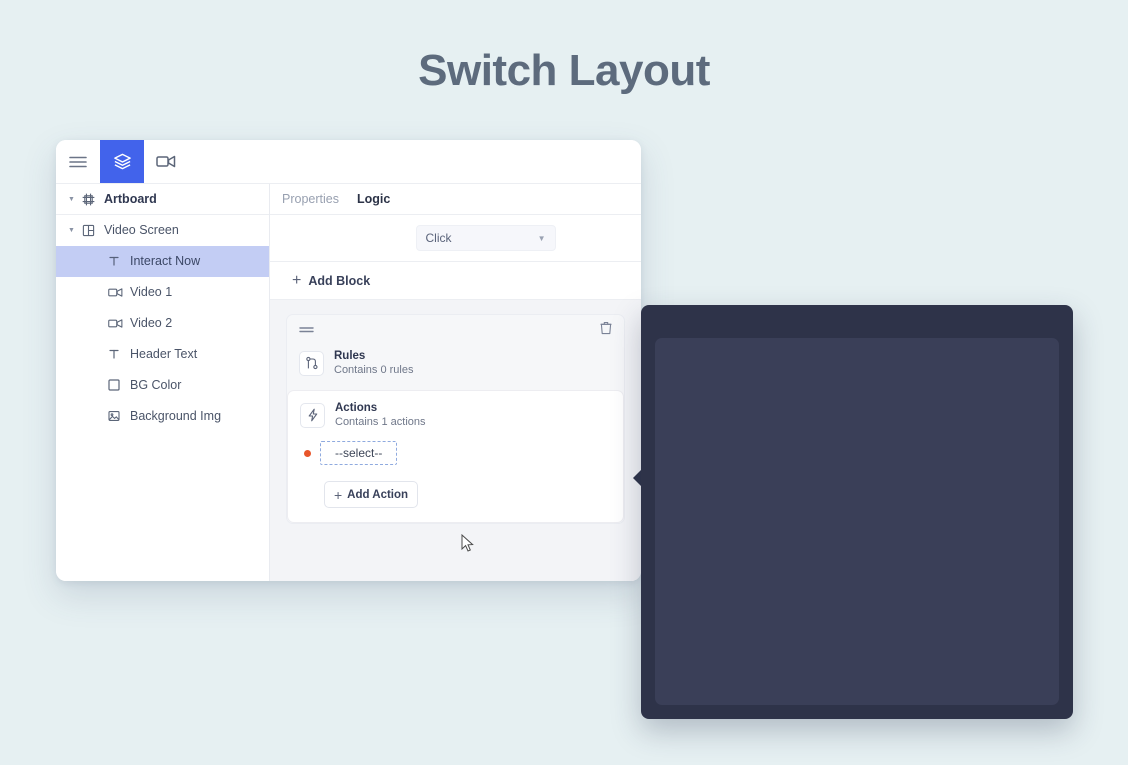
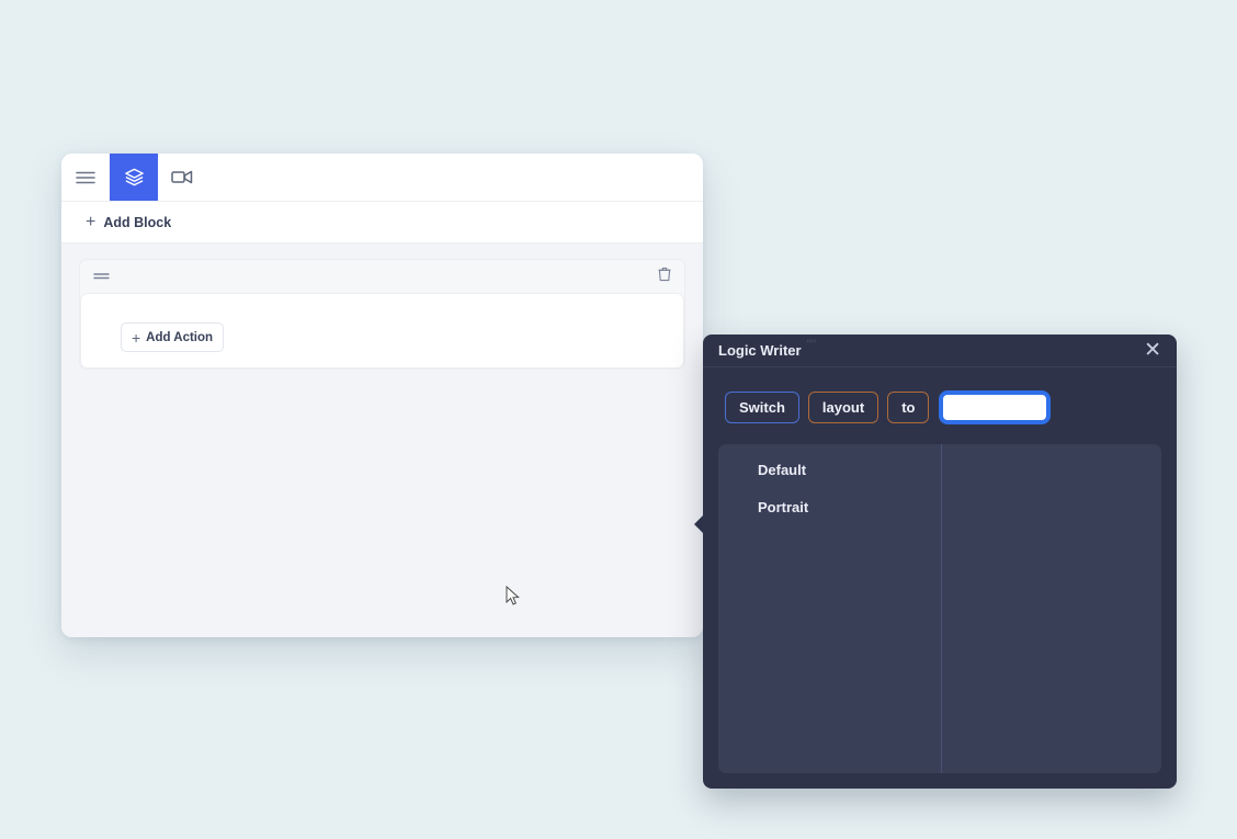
- Switch Layout
- Artboard
- Video Screen
- Interact Now
- Video 1
- Video 2
- Header Text
- BG Color
- Background Img
- Properties
- Logic
- Click
- ▼
  +
  Add Block
- Rules
- Contains 0 rules
- Actions
- Contains 1 actions
- --select--
  +
  Add Action
+ Logic Writer
+ ✕
+ Switch
+ layout
+ to
+ Default
+ Portrait
